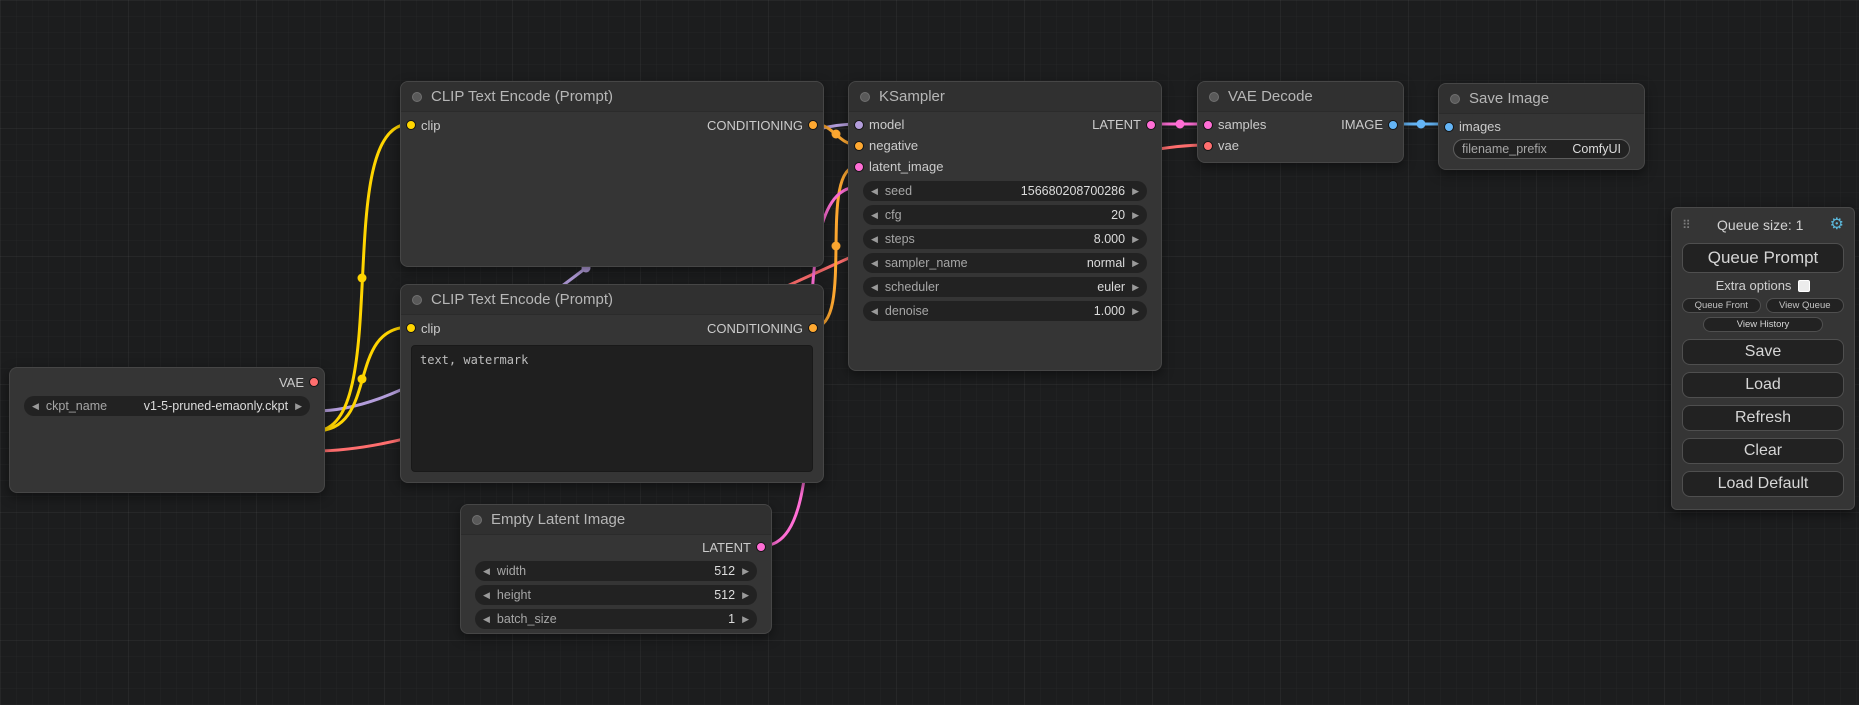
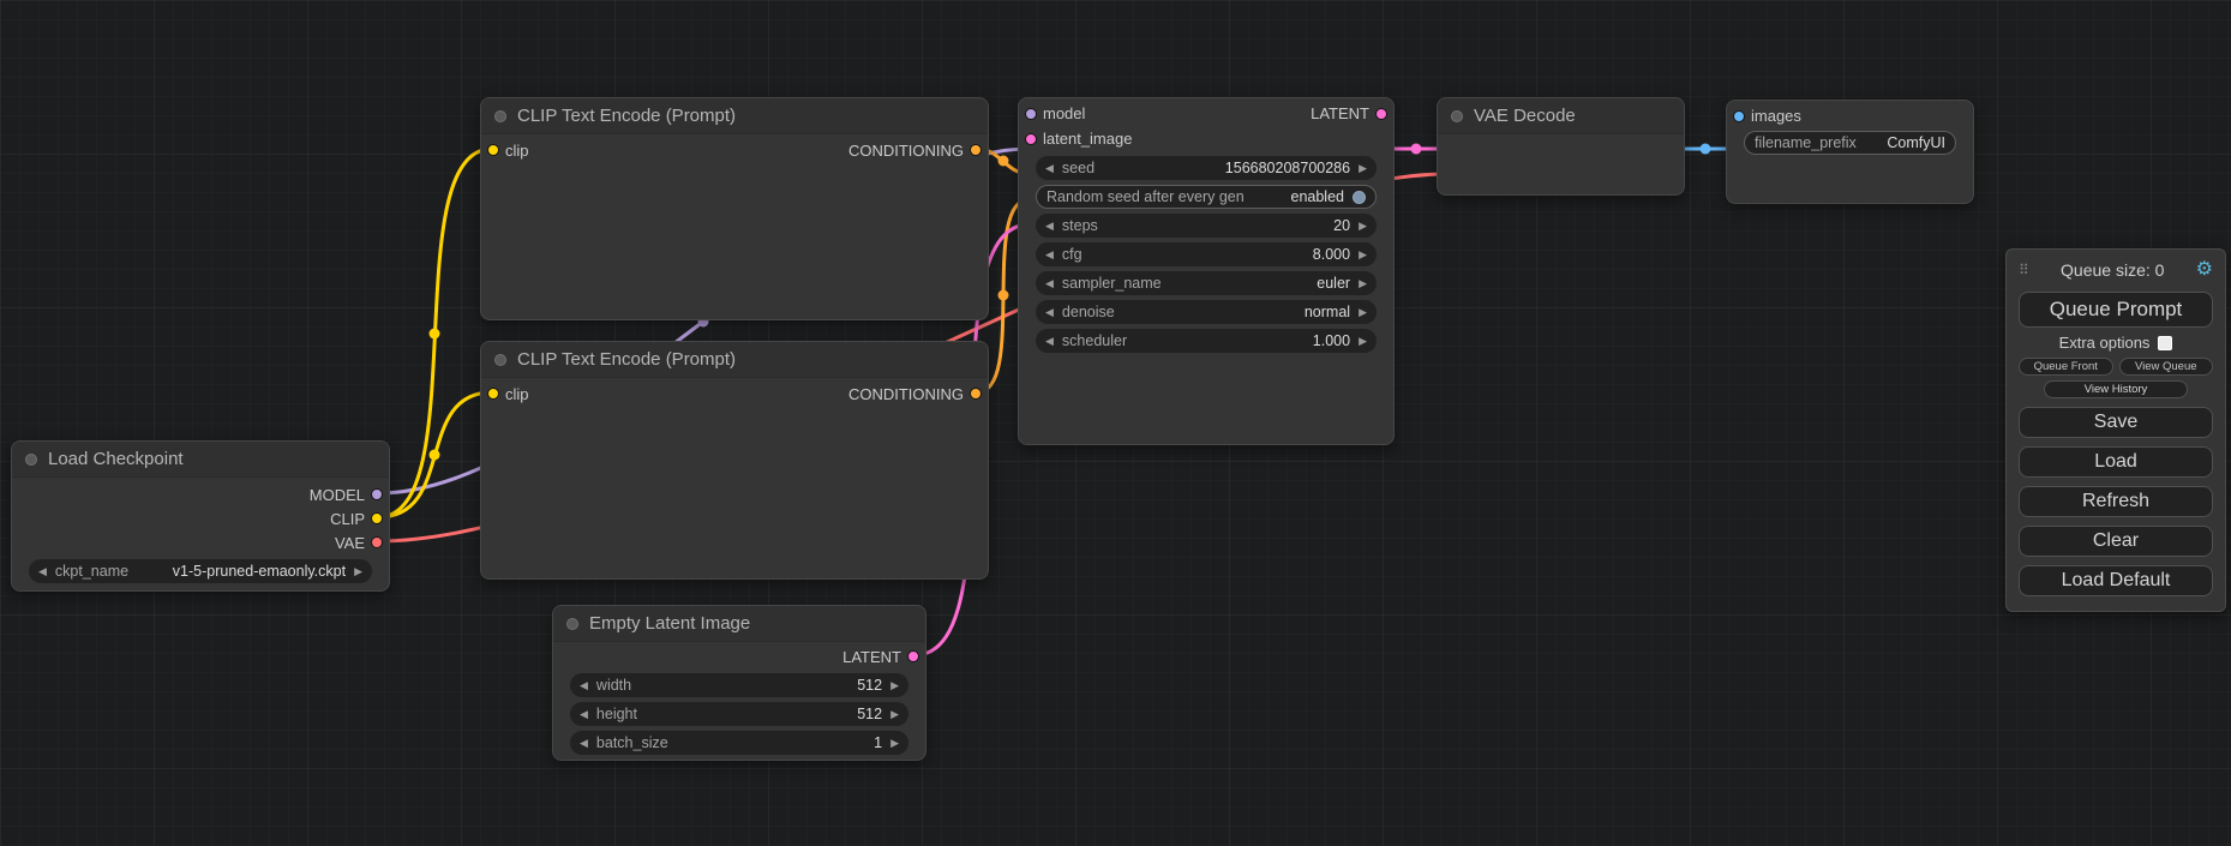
+ Load Checkpoint
+ MODEL
+ CLIP
  VAE
  ◀
  ckpt_name
  v1-5-pruned-emaonly.ckpt
  ▶
  CLIP Text Encode (Prompt)
  clip
  CONDITIONING
  CLIP Text Encode (Prompt)
  clip
  CONDITIONING
- text, watermark
  Empty Latent Image
  LATENT
  ◀
  width
  512
  ▶
  ◀
  height
  512
  ▶
  ◀
  batch_size
  1
  ▶
- KSampler
  model
  LATENT
- negative
  latent_image
  ◀
  seed
  156680208700286
  ▶
+ Random seed after every gen
+ enabled
  ◀
- cfg
+ steps
  20
  ▶
  ◀
- steps
+ cfg
  8.000
  ▶
  ◀
  sampler_name
- normal
+ euler
  ▶
  ◀
- scheduler
+ denoise
- euler
+ normal
  ▶
  ◀
- denoise
+ scheduler
  1.000
  ▶
  VAE Decode
- samples
- IMAGE
- vae
- Save Image
  images
  filename_prefix
  ComfyUI
  ⠿
- Queue size: 1
+ Queue size: 0
  ⚙
  Queue Prompt
  Extra options
  Queue Front
  View Queue
  View History
  Save
  Load
  Refresh
  Clear
  Load Default
